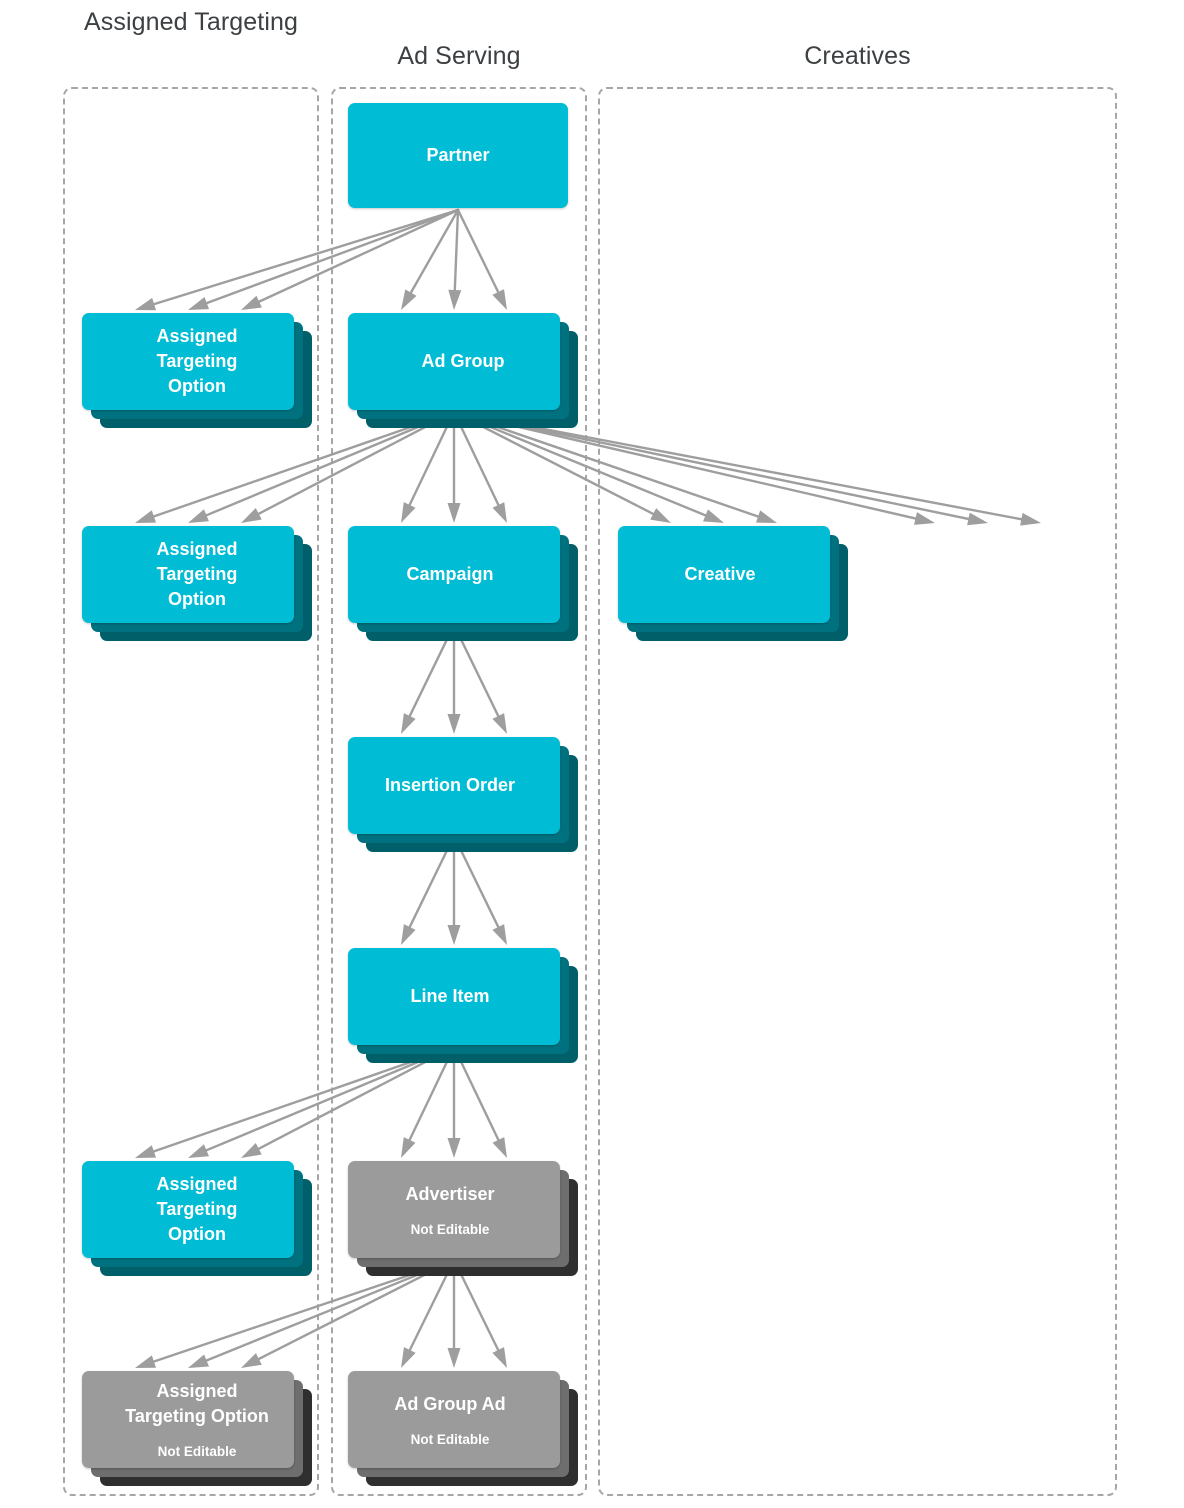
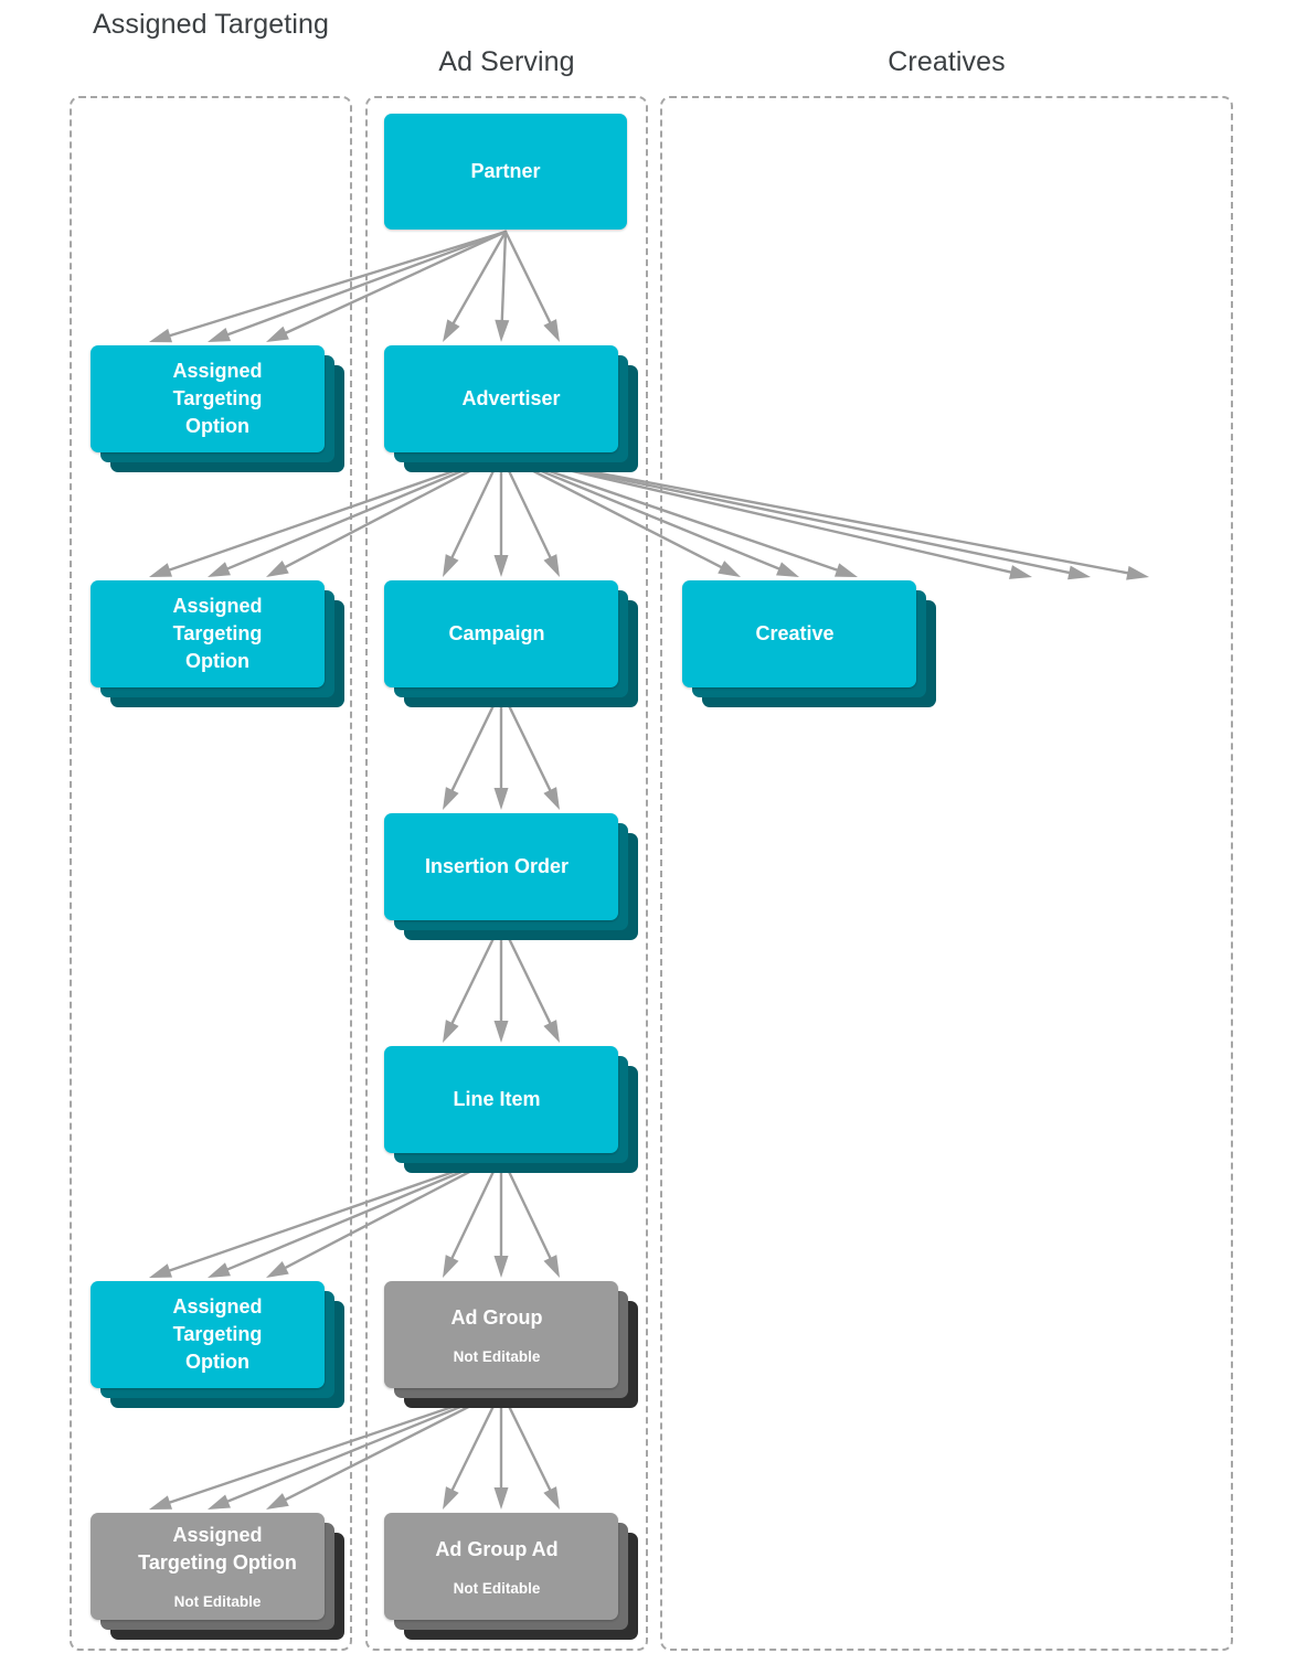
  Assigned Targeting
  Ad Serving
  Creatives
  Partner
  Assigned
  Targeting
  Option
- Ad Group
+ Advertiser
  Assigned
  Targeting
  Option
  Campaign
  Creative
  Insertion Order
  Line Item
  Assigned
  Targeting
  Option
- Advertiser
+ Ad Group
  Not Editable
  Assigned
  Targeting Option
  Not Editable
  Ad Group Ad
  Not Editable
